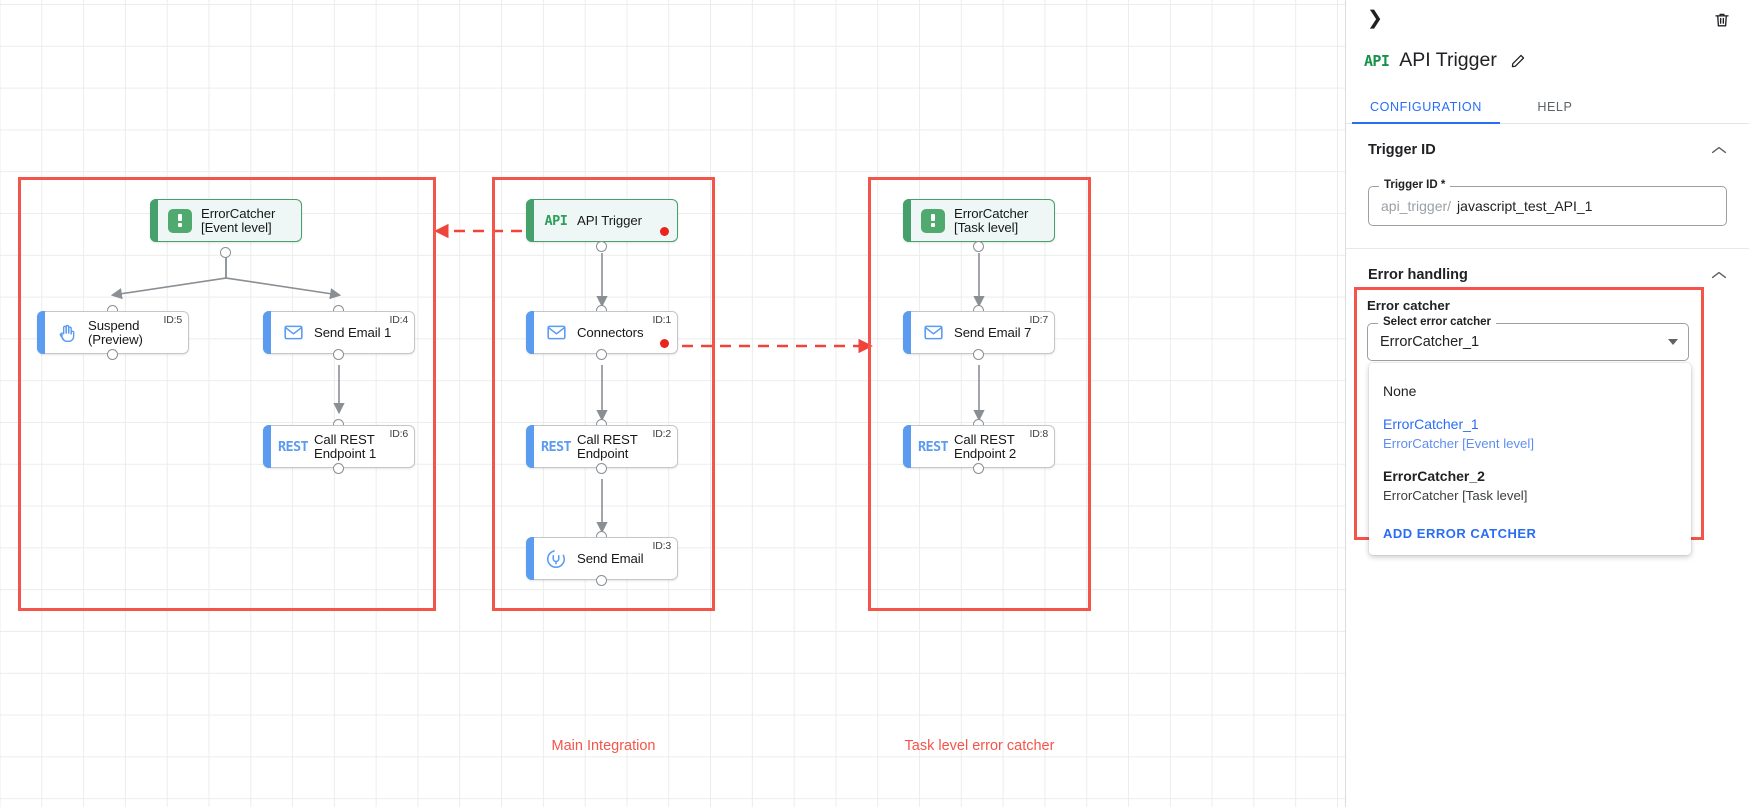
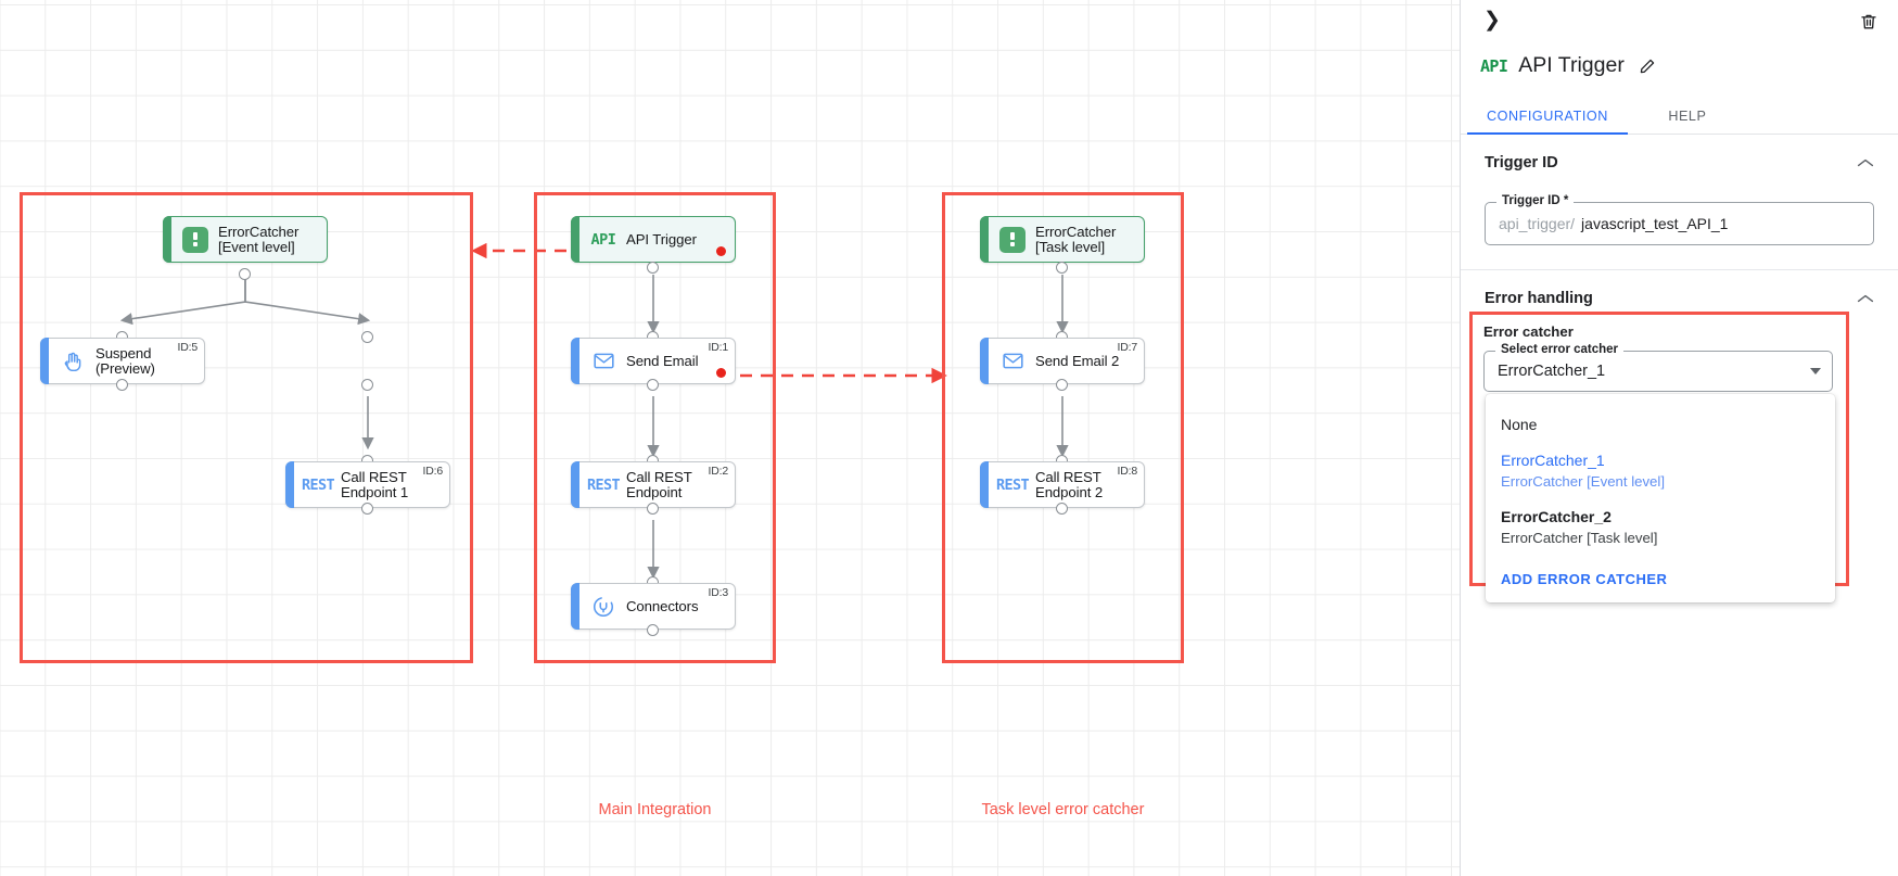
  Main Integration
  Task level error catcher
  ErrorCatcher
  [Event level]
  Suspend
  (Preview)
  ID:5
- Send Email 1
- ID:4
  REST
  Call REST
  Endpoint 1
  ID:6
  API
  API Trigger
- Connectors
+ Send Email
  ID:1
  REST
  Call REST
  Endpoint
  ID:2
- Send Email
+ Connectors
  ID:3
  ErrorCatcher
  [Task level]
- Send Email 7
+ Send Email 2
  ID:7
  REST
  Call REST
  Endpoint 2
  ID:8
  ❯
  API
  API Trigger
  CONFIGURATION
  HELP
  Trigger ID
  Trigger ID *
  api_trigger/
  javascript_test_API_1
  Error handling
  Error catcher
  Select error catcher
  ErrorCatcher_1
  None
  ErrorCatcher_1
  ErrorCatcher [Event level]
  ErrorCatcher_2
  ErrorCatcher [Task level]
  ADD ERROR CATCHER
